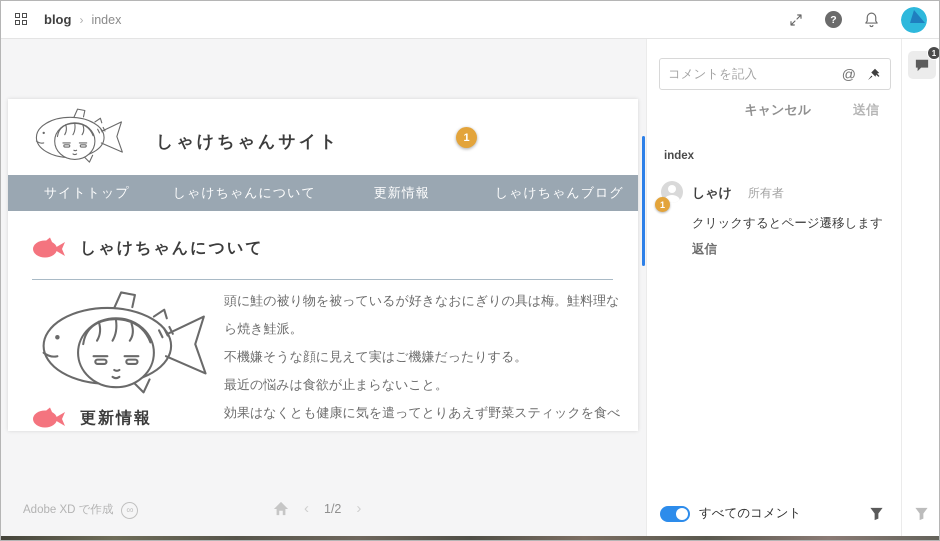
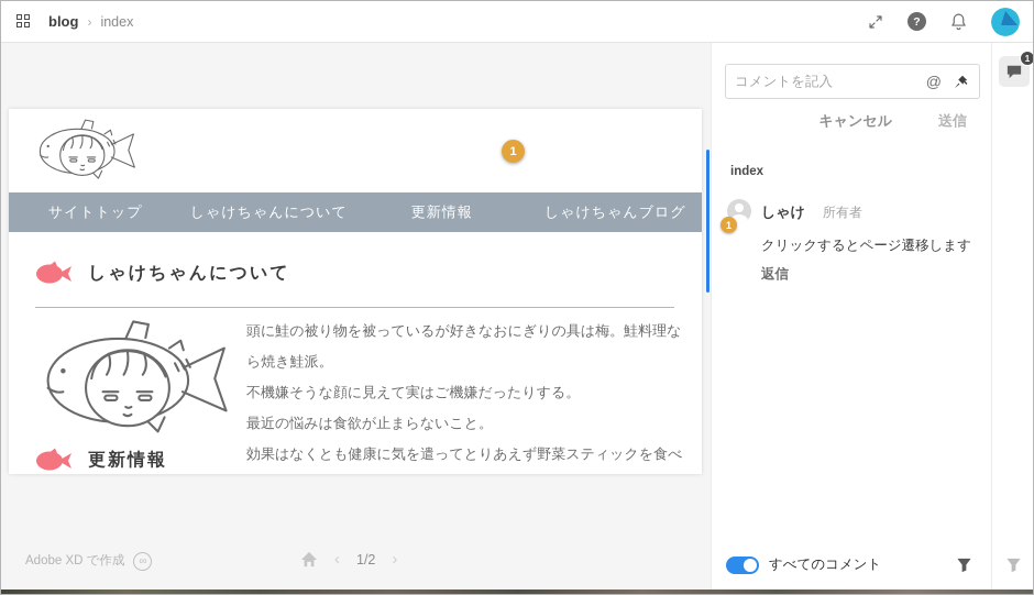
  blog
  ›
  index
  ?
- しゃけちゃんサイト
  1
  サイトトップ
  しゃけちゃんについて
  更新情報
  しゃけちゃんブログ
  しゃけちゃんについて
  頭に鮭の被り物を被っているが好きなおにぎりの具は梅。鮭料理なら焼き鮭派。
  不機嫌そうな顔に見えて実はご機嫌だったりする。
  最近の悩みは食欲が止まらないこと。
  効果はなくとも健康に気を遣ってとりあえず野菜スティックを食べ
  更新情報
  Adobe XD で作成
  ∞
  ‹
  1/2
  ›
  コメントを記入
  @
  キャンセル
  送信
  index
  1
  しゃけ
  所有者
  クリックするとページ遷移します
  返信
  すべてのコメント
  1
